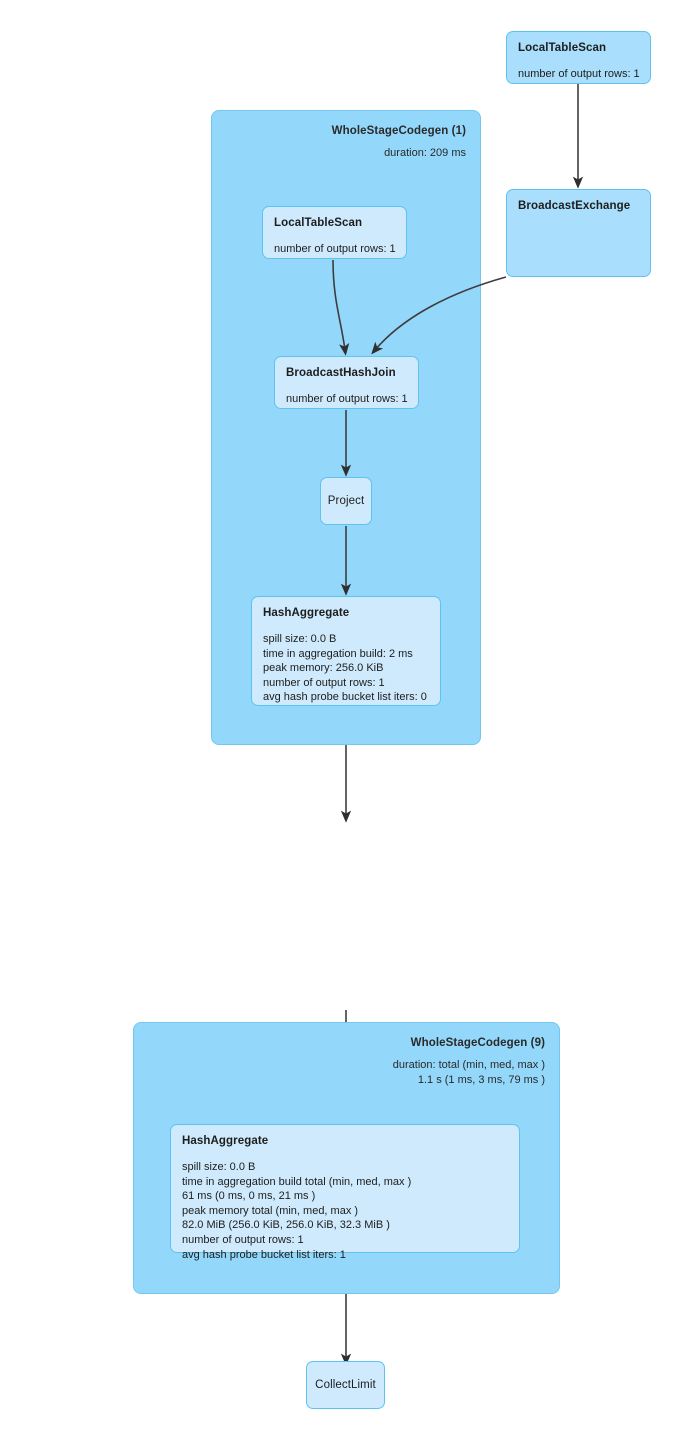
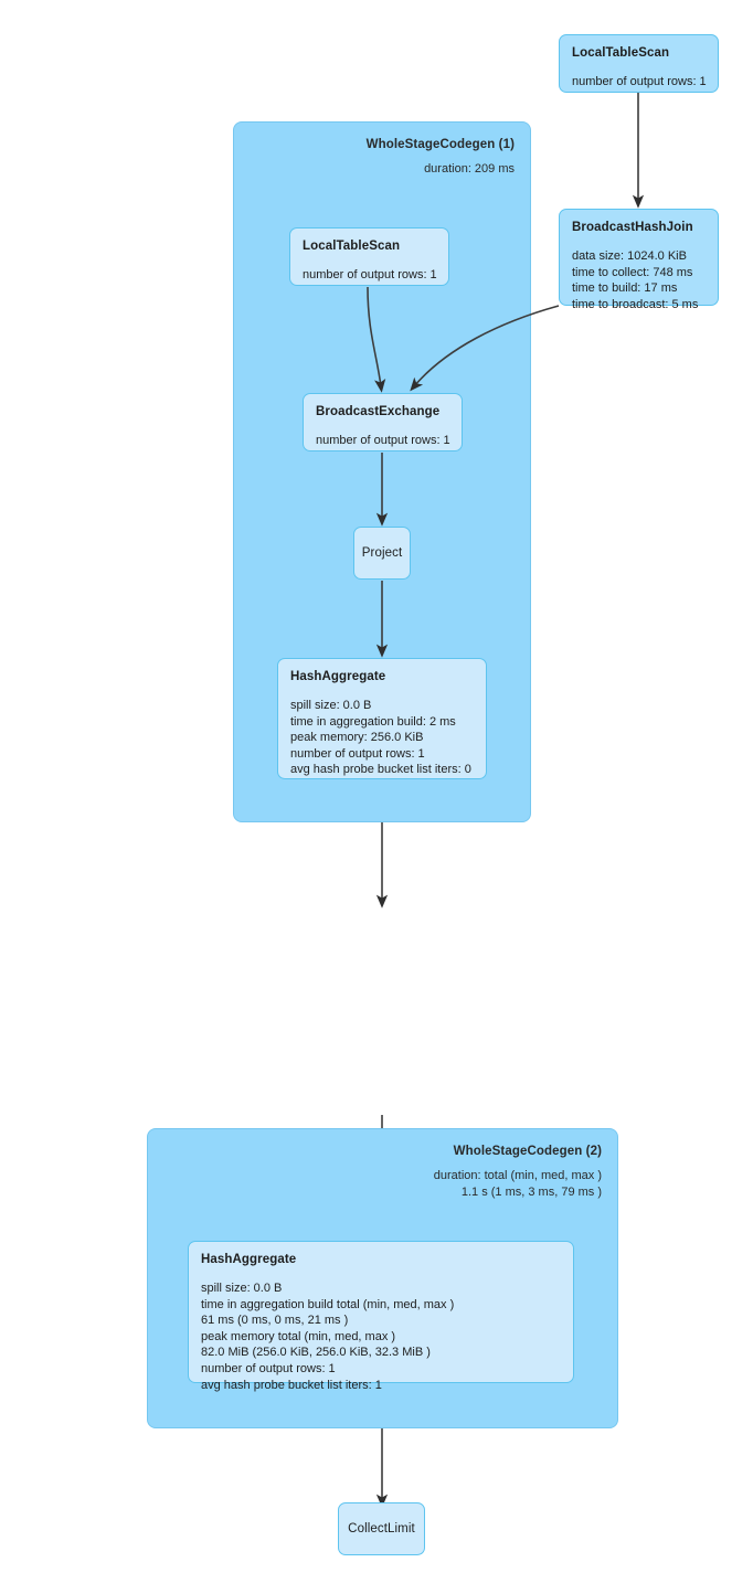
  WholeStageCodegen (1)
  duration: 209 ms
- WholeStageCodegen (9)
+ WholeStageCodegen (2)
  duration: total (min, med, max )
  1.1 s (1 ms, 3 ms, 79 ms )
  LocalTableScan
  number of output rows: 1
- BroadcastExchange
+ BroadcastHashJoin
+ data size: 1024.0 KiB
+ time to collect: 748 ms
+ time to build: 17 ms
+ time to broadcast: 5 ms
  LocalTableScan
  number of output rows: 1
- BroadcastHashJoin
+ BroadcastExchange
  number of output rows: 1
  Project
  HashAggregate
  spill size: 0.0 B
  time in aggregation build: 2 ms
  peak memory: 256.0 KiB
  number of output rows: 1
  avg hash probe bucket list iters: 0
  HashAggregate
  spill size: 0.0 B
  time in aggregation build total (min, med, max )
  61 ms (0 ms, 0 ms, 21 ms )
  peak memory total (min, med, max )
  82.0 MiB (256.0 KiB, 256.0 KiB, 32.3 MiB )
  number of output rows: 1
  avg hash probe bucket list iters: 1
  CollectLimit
